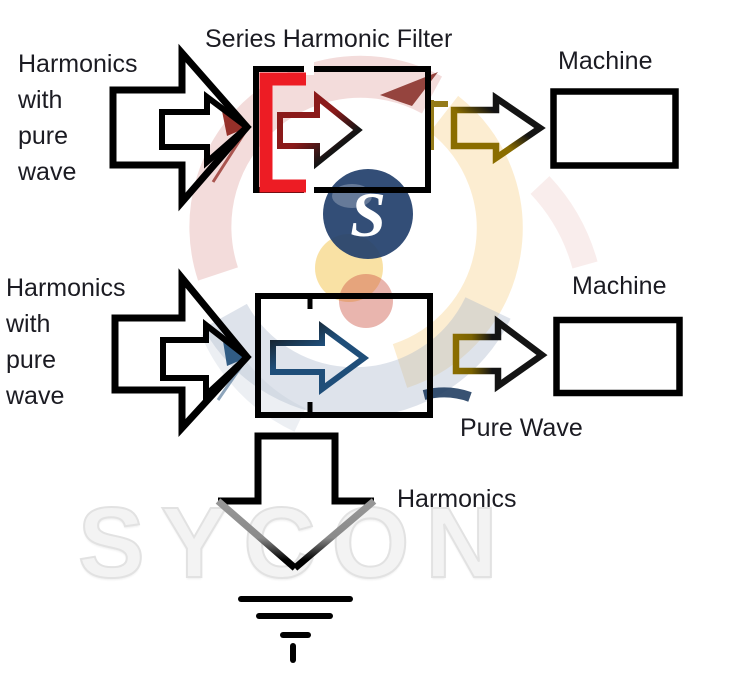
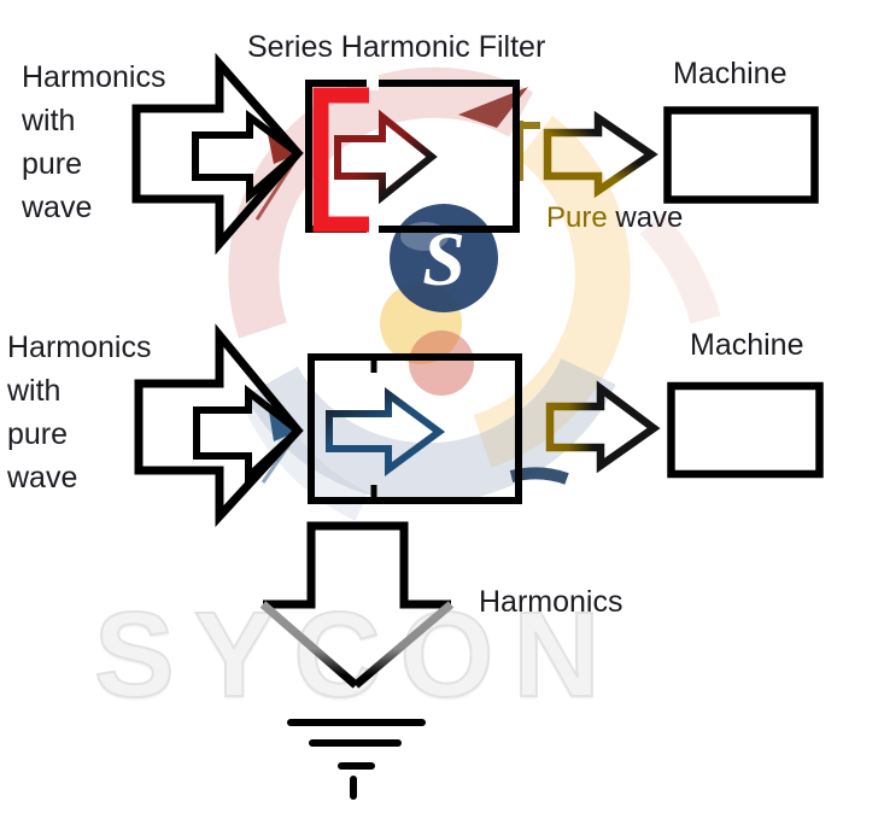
  SYCON
  S
  Series Harmonic Filter
  Harmonics
  with
  pure
  wave
  Machine
+ Pure wave
  Harmonics
  with
  pure
  wave
  Machine
- Pure Wave
  Harmonics
